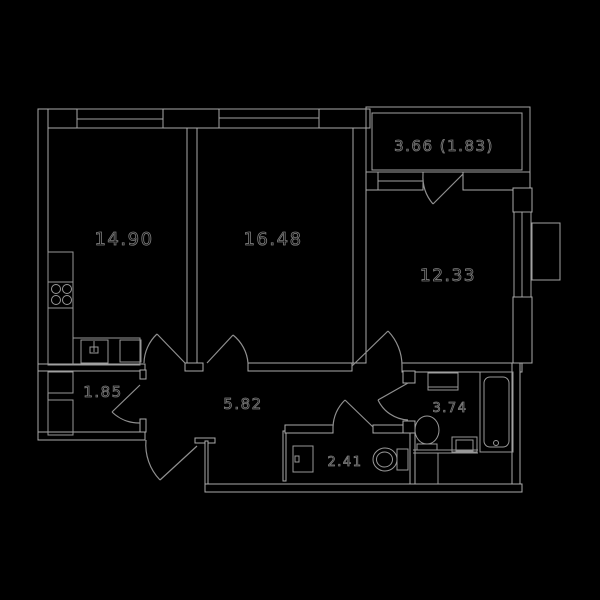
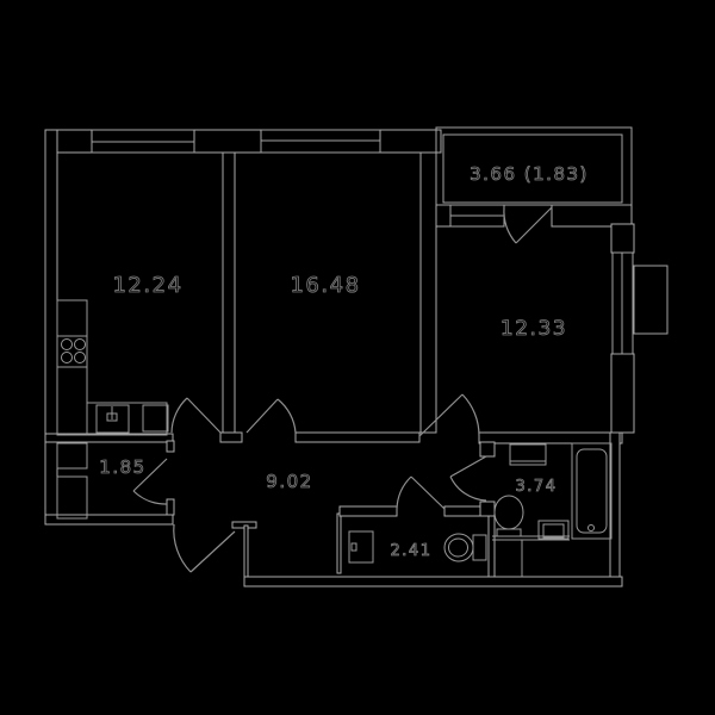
- 14.90
+ 12.24
  16.48
  12.33
  3.66 (1.83)
  1.85
- 5.82
+ 9.02
  2.41
  3.74
